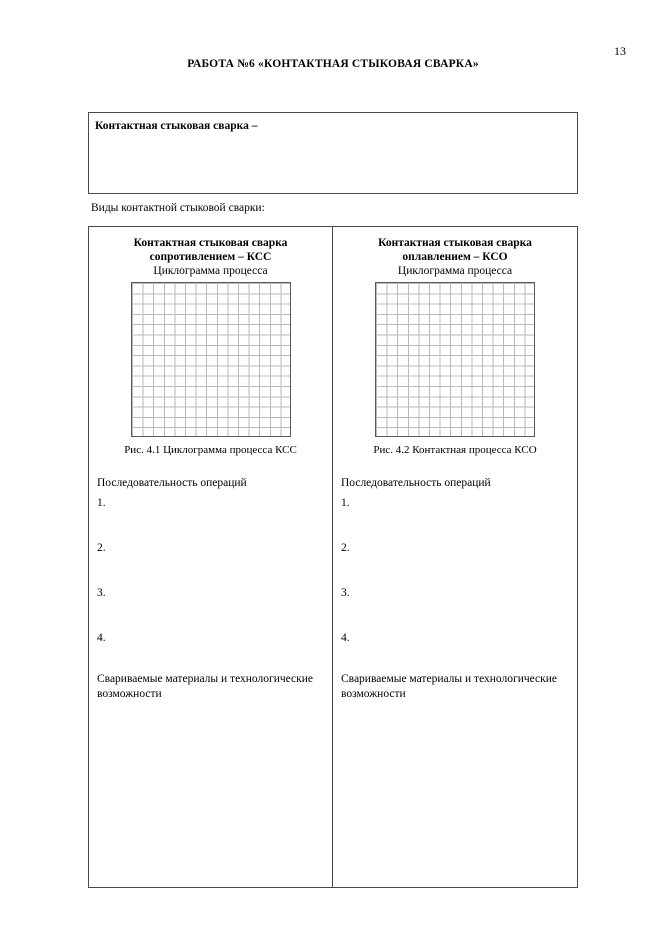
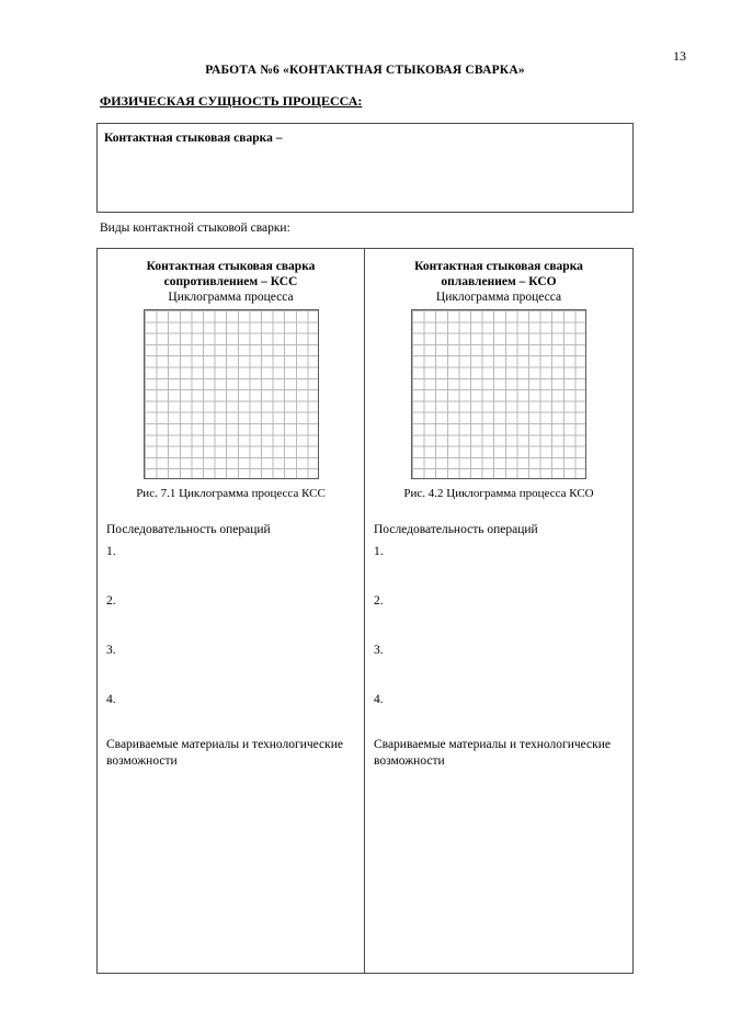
  13
  РАБОТА №6 «КОНТАКТНАЯ СТЫКОВАЯ СВАРКА»
+ ФИЗИЧЕСКАЯ СУЩНОСТЬ ПРОЦЕССА:
  Контактная стыковая сварка –
  Виды контактной стыковой сварки:
  Контактная стыковая сварка
  сопротивлением – КСС
  Циклограмма процесса
- Рис. 4.1 Циклограмма процесса КСС
+ Рис. 7.1 Циклограмма процесса КСС
  Последовательность операций
  1.
  2.
  3.
  4.
  Свариваемые материалы и технологические возможности
  Контактная стыковая сварка
  оплавлением – КСО
  Циклограмма процесса
- Рис. 4.2 Контактная процесса КСО
+ Рис. 4.2 Циклограмма процесса КСО
  Последовательность операций
  1.
  2.
  3.
  4.
  Свариваемые материалы и технологические возможности
